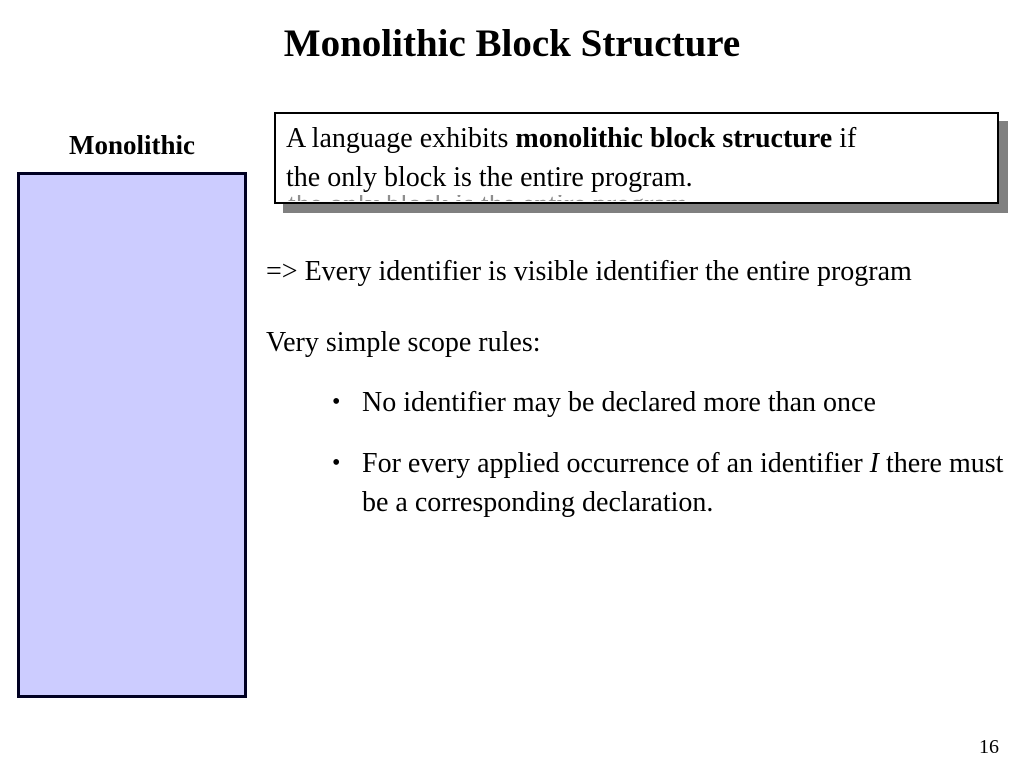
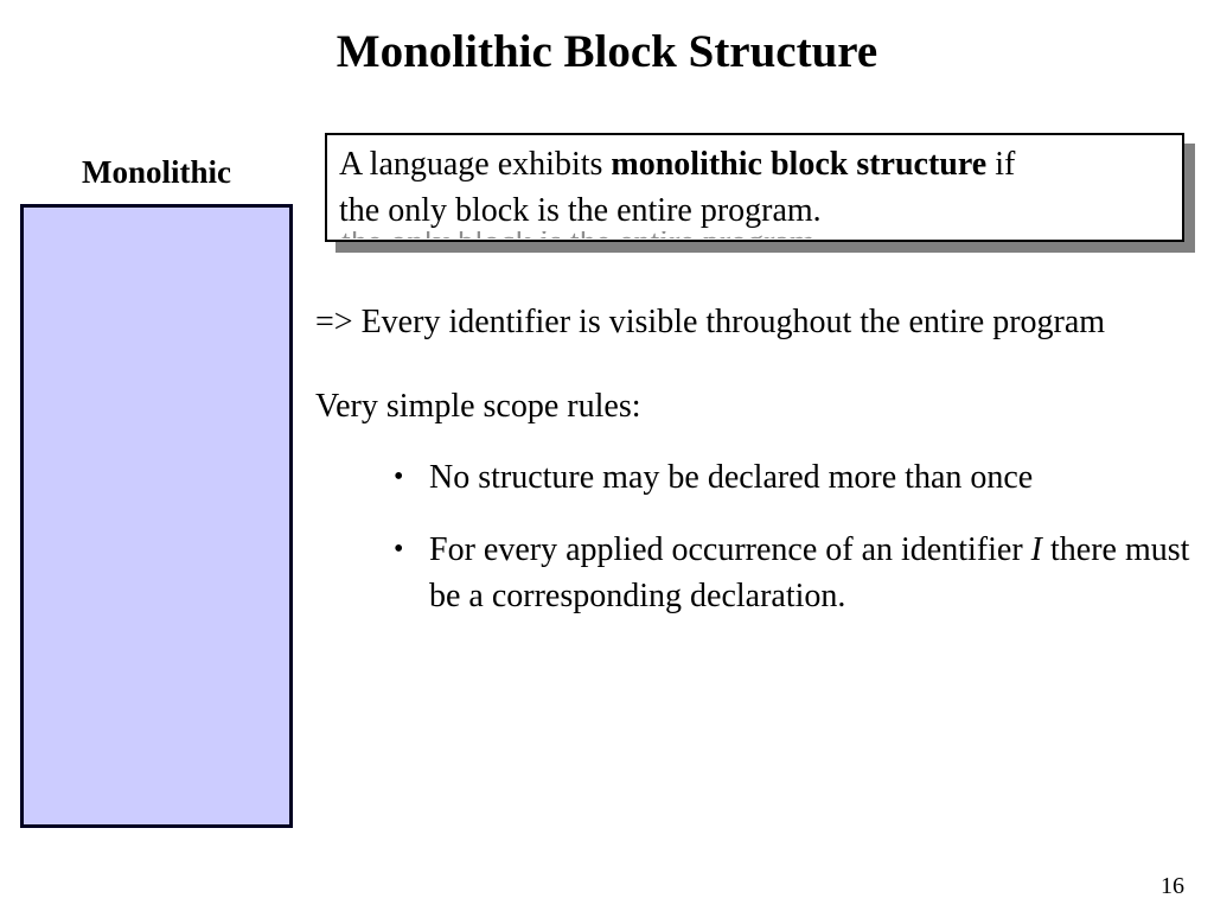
  Monolithic Block Structure
  Monolithic
  A language exhibits monolithic block structure if
  the only block is the entire program.
- => Every identifier is visible identifier the entire program
+ => Every identifier is visible throughout the entire program
  Very simple scope rules:
  •
- No identifier may be declared more than once
+ No structure may be declared more than once
  •
  For every applied occurrence of an identifier I there must be a corresponding declaration.
  16
